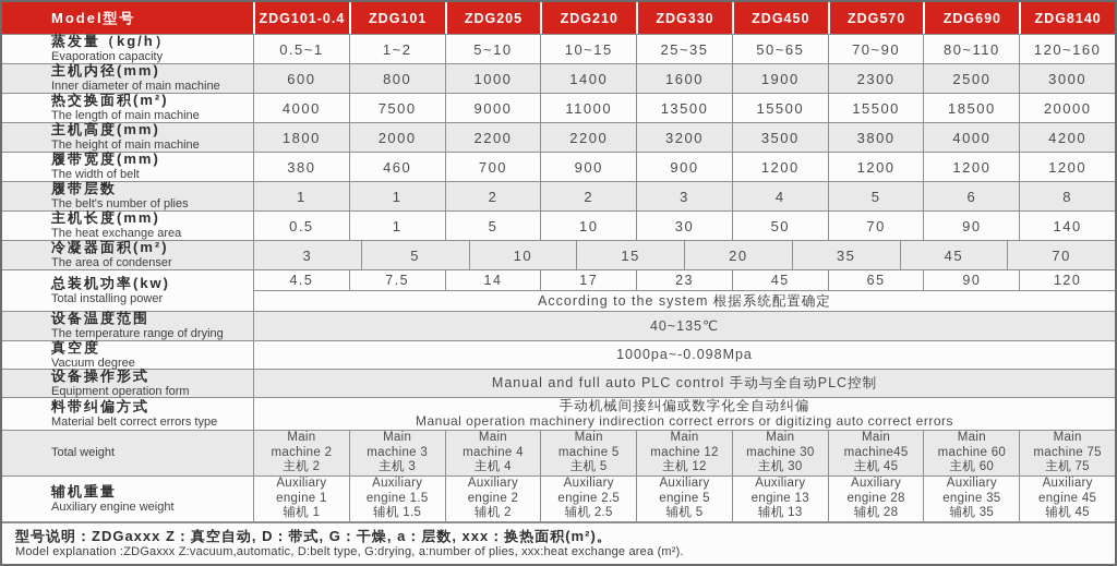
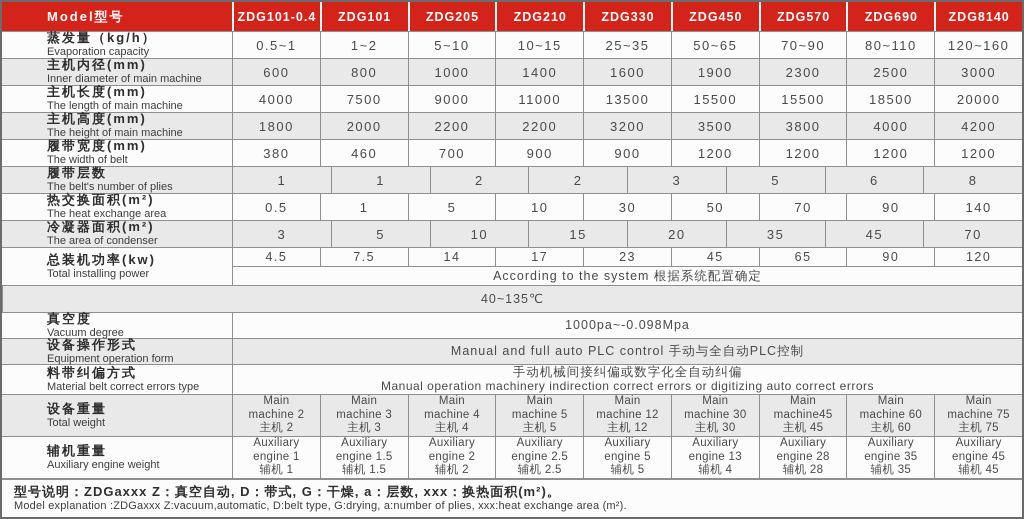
  Model型号
  ZDG101-0.4
  ZDG101
  ZDG205
  ZDG210
  ZDG330
  ZDG450
  ZDG570
  ZDG690
  ZDG8140
  蒸发量（kg/h）
  Evaporation capacity
  0.5~1
  1~2
  5~10
  10~15
  25~35
  50~65
  70~90
  80~110
  120~160
  主机内径(mm)
  Inner diameter of main machine
  600
  800
  1000
  1400
  1600
  1900
  2300
  2500
  3000
- 热交换面积(m²)
+ 主机长度(mm)
  The length of main machine
  4000
  7500
  9000
  11000
  13500
  15500
  15500
  18500
  20000
  主机高度(mm)
  The height of main machine
  1800
  2000
  2200
  2200
  3200
  3500
  3800
  4000
  4200
  履带宽度(mm)
  The width of belt
  380
  460
  700
  900
  900
  1200
  1200
  1200
  1200
  履带层数
  The belt's number of plies
  1
  1
  2
  2
  3
- 4
  5
  6
  8
- 主机长度(mm)
+ 热交换面积(m²)
  The heat exchange area
  0.5
  1
  5
  10
  30
  50
  70
  90
  140
  冷凝器面积(m²)
  The area of condenser
  3
  5
  10
  15
  20
  35
  45
  70
  总装机功率(kw)
  Total installing power
  4.5
  7.5
  14
  17
  23
  45
  65
  90
  120
  According to the system 根据系统配置确定
- 设备温度范围
- The temperature range of drying
  40~135℃
  真空度
  Vacuum degree
  1000pa~-0.098Mpa
  设备操作形式
  Equipment operation form
  Manual and full auto PLC control 手动与全自动PLC控制
  料带纠偏方式
  Material belt correct errors type
  手动机械间接纠偏或数字化全自动纠偏
  Manual operation machinery indirection correct errors or digitizing auto correct errors
+ 设备重量
  Total weight
  Main
  machine 2
  主机 2
  Main
  machine 3
  主机 3
  Main
  machine 4
  主机 4
  Main
  machine 5
  主机 5
  Main
  machine 12
  主机 12
  Main
  machine 30
  主机 30
  Main
  machine45
  主机 45
  Main
  machine 60
  主机 60
  Main
  machine 75
  主机 75
  辅机重量
  Auxiliary engine weight
  Auxiliary
  engine 1
  辅机 1
  Auxiliary
  engine 1.5
  辅机 1.5
  Auxiliary
  engine 2
  辅机 2
  Auxiliary
  engine 2.5
  辅机 2.5
  Auxiliary
  engine 5
  辅机 5
  Auxiliary
  engine 13
- 辅机 13
+ 辅机 4
  Auxiliary
  engine 28
  辅机 28
  Auxiliary
  engine 35
  辅机 35
  Auxiliary
  engine 45
  辅机 45
  型号说明：ZDGaxxx Z：真空自动, D：带式, G：干燥, a：层数, xxx：换热面积(m²)。
  Model explanation :ZDGaxxx Z:vacuum,automatic, D:belt type, G:drying, a:number of plies, xxx:heat exchange area (m²).
